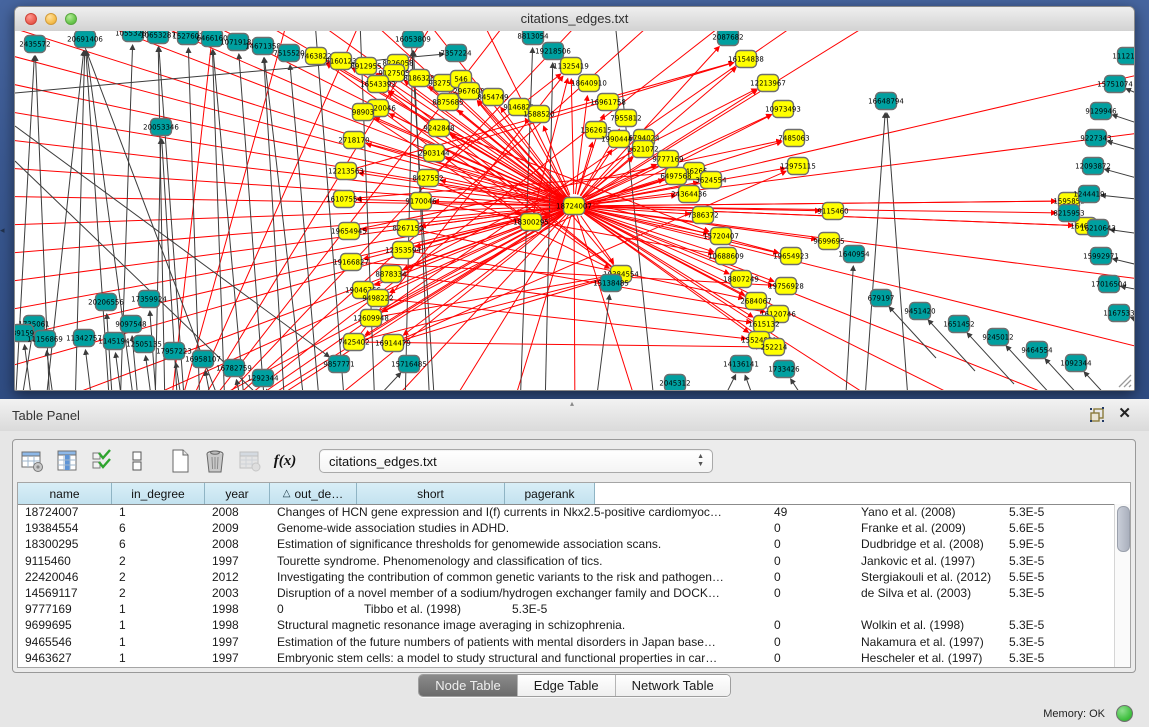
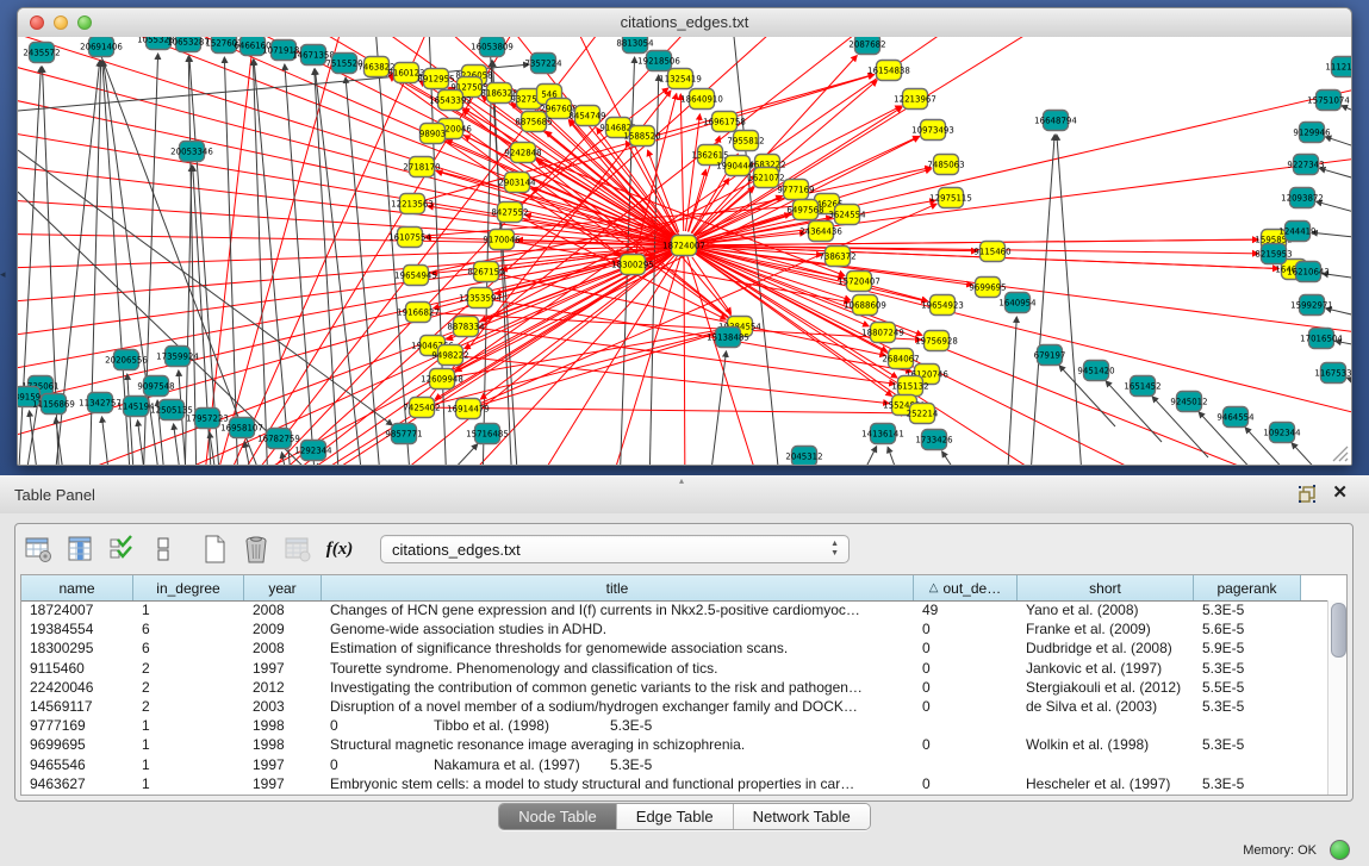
  citations_edges.txt
  18724007
  18300295
  7463822
  9160123
  8912955
  8226058
  9127505
  16543392
  8186328
  93275
  546
  296760
  8454749
  914682
  1588520
  8875685
  98903
  9242848
  2718170
  2903144
  12213563
  8427552
  16107554
  9170046
  19654945
  8267150
  12353594
  19166827
  8878334
  9498222
  12609948
  7425402
  16914479
  11325419
  18640910
  16961758
  7955812
  1362615
  1990444
- 6794024
+ 4683222
  1621072
  9777169
  6497568
  16154838
  12213967
  10973493
  7485063
  12975115
  24364436
  7386372
  15720407
  10688609
  18807249
  19654923
  19756928
  2684067
  16120746
  1615132
  252214
  9699695
  9115460
  3624554
  159585
  2435572
  20691406
  1055328
  10653287
  152760
  6466160
  1071918
  1467135
  7515520
  16053809
  7357224
  8813054
  19218506
  2087682
  20053346
  39159
  11156869
  11342757
  1145194
  12505135
  17957223
  16958107
  16782759
  1292344
  20206556
  17359924
  9097548
  9857771
  15716485
  15138485
  14136141
  1733426
  1640954
  16648794
  15751074
  9129946
  9227343
  12093872
  1244419
  8215953
  16210643
  15992971
  17016504
  1167533
  679197
  9451420
  1651452
  9245012
  9464554
  1092344
  2045312
  11121
  ◂
  ▴
  Table Panel
  ✕
  f(x)
  citations_edges.txt
  name
  in_degree
  year
+ title
  △
  out_de…
  short
  pagerank
  18724007
  1
  2008
  Changes of HCN gene expression and I(f) currents in Nkx2.5-positive cardiomyoc…
  49
  Yano et al. (2008)
  5.3E-5
  19384554
  6
  2009
  Genome-wide association studies in ADHD.
  0
  Franke et al. (2009)
  5.6E-5
  18300295
  6
  2008
  Estimation of significance thresholds for genomewide association scans.
  0
  Dudbridge et al. (2008)
  5.9E-5
  9115460
  2
  1997
  Tourette syndrome. Phenomenology and classification of tics.
  0
  Jankovic et al. (1997)
  5.3E-5
  22420046
  2
  2012
  Investigating the contribution of common genetic variants to the risk and pathogen…
  0
  Stergiakouli et al. (2012)
  5.5E-5
  14569117
  2
  2003
  Disruption of a novel member of a sodium/hydrogen exchanger family and DOCK…
  0
  de Silva et al. (2003)
  5.3E-5
  9777169
  1
  1998
  0
  Tibbo et al. (1998)
  5.3E-5
  9699695
  1
  1998
  Structural magnetic resonance image averaging in schizophrenia.
  0
  Wolkin et al. (1998)
  5.3E-5
  9465546
  1
  1997
- Estimation of the future numbers of patients with mental disorders in Japan base…
  0
  Nakamura et al. (1997)
  5.3E-5
  9463627
  1
  1997
  Embryonic stem cells: a model to study structural and functional properties in car…
  0
  Hescheler et al. (1997)
  5.3E-5
  Node Table
  Edge Table
  Network Table
  Memory: OK
